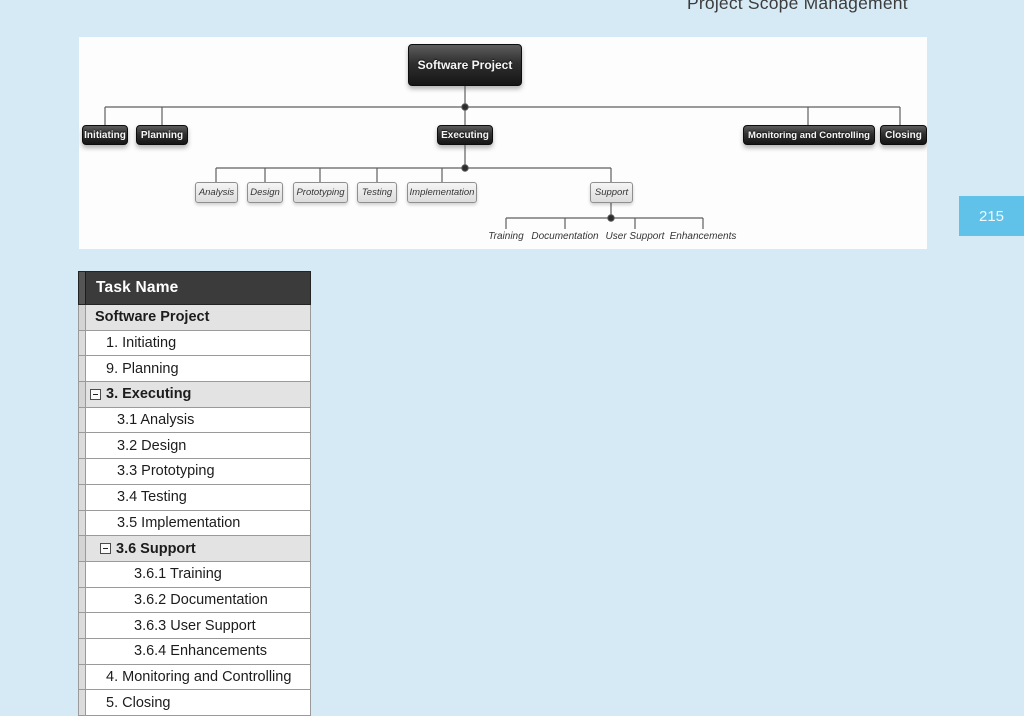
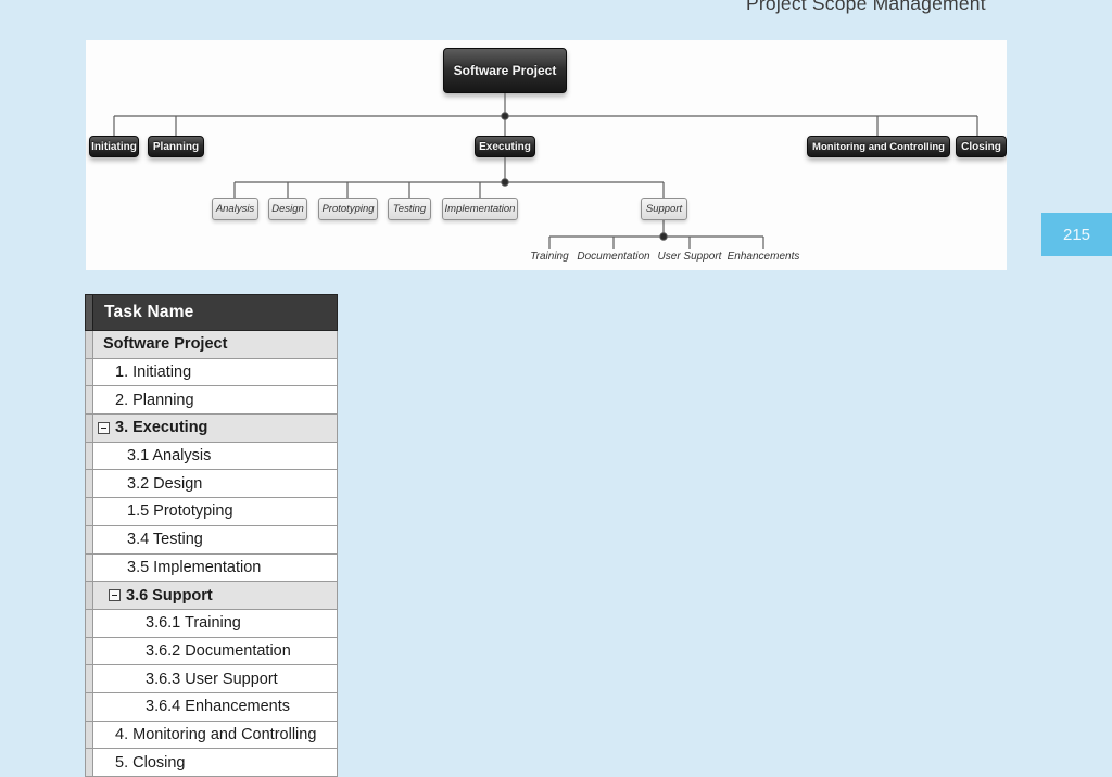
  Project Scope Management
  215
  Software Project
  Initiating
  Planning
  Executing
  Monitoring and Controlling
  Closing
  Analysis
  Design
  Prototyping
  Testing
  Implementation
  Support
  Training
  Documentation
  User Support
  Enhancements
  Task Name
  Software Project
  1. Initiating
- 9. Planning
+ 2. Planning
  3. Executing
  3.1 Analysis
  3.2 Design
- 3.3 Prototyping
+ 1.5 Prototyping
  3.4 Testing
  3.5 Implementation
  3.6 Support
  3.6.1 Training
  3.6.2 Documentation
  3.6.3 User Support
  3.6.4 Enhancements
  4. Monitoring and Controlling
  5. Closing
